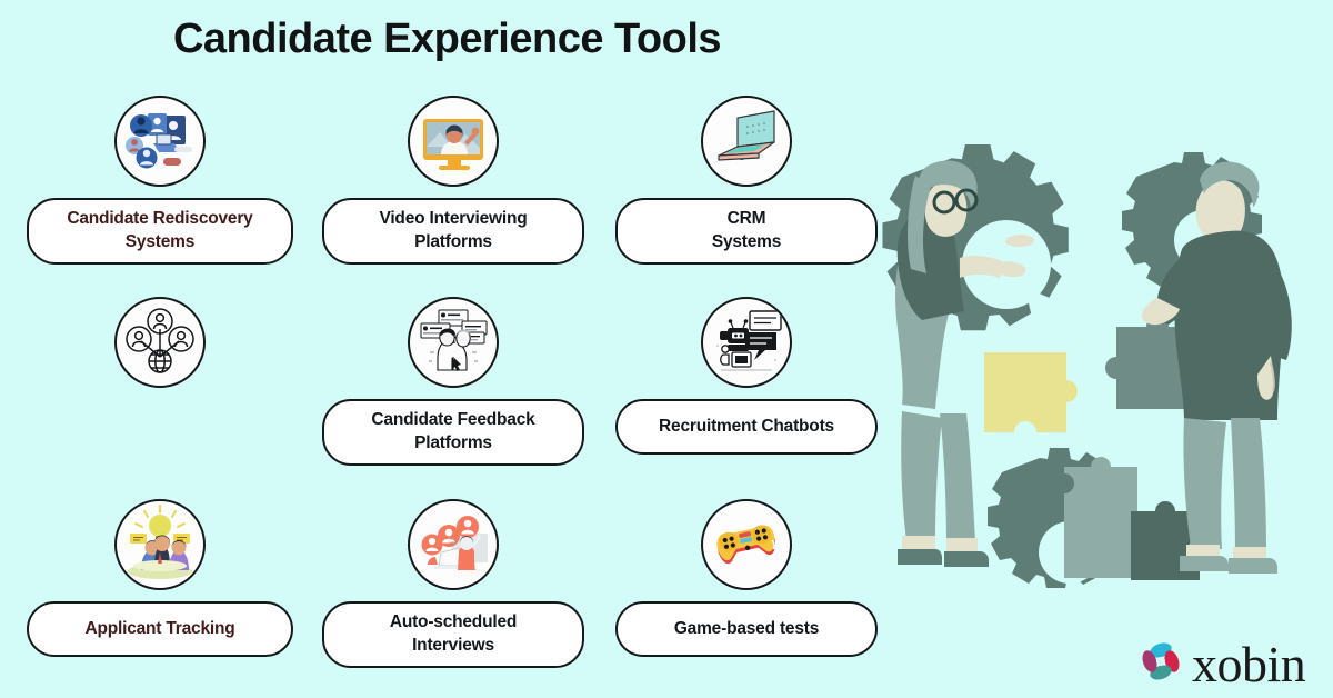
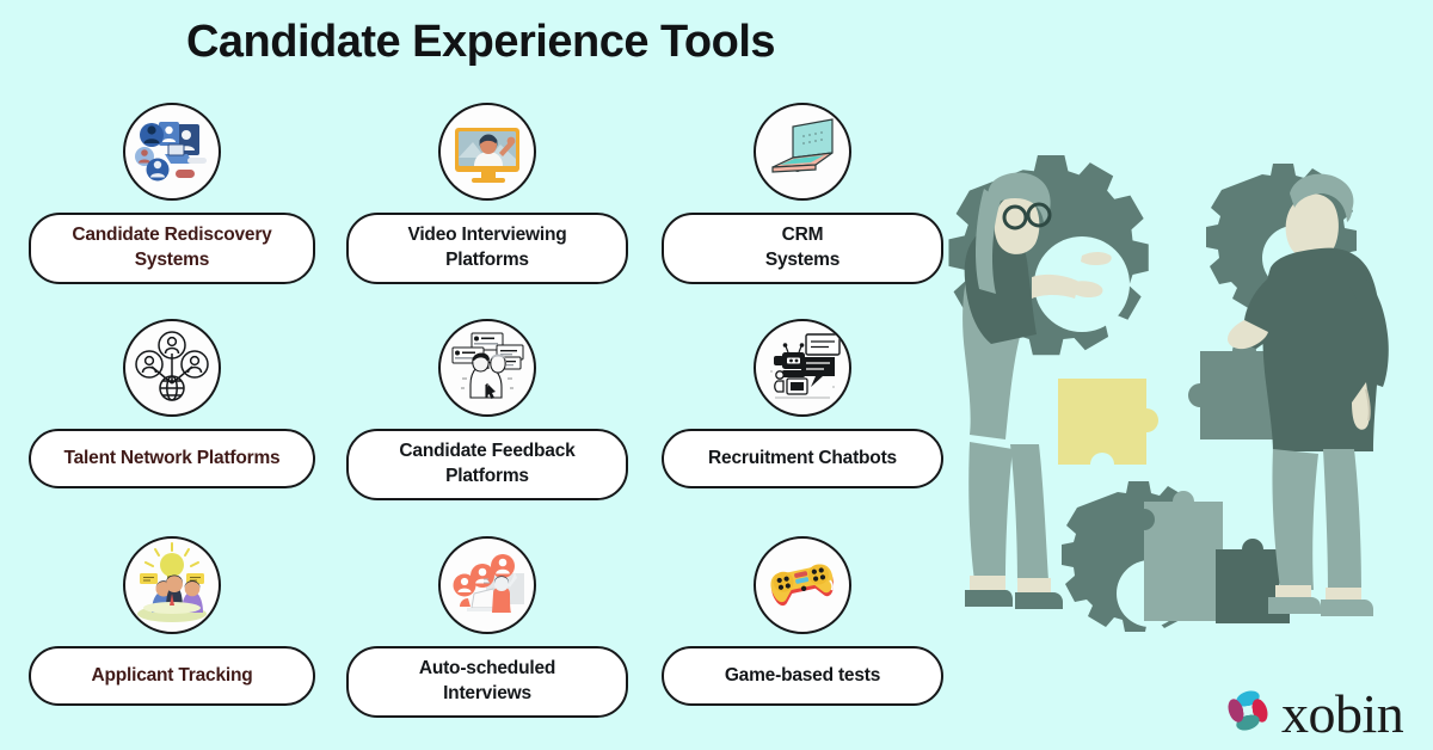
  Candidate Experience Tools
  Candidate Rediscovery
  Systems
  Video Interviewing
  Platforms
  CRM
  Systems
+ Talent Network Platforms
  Candidate Feedback
  Platforms
  Recruitment Chatbots
  Applicant Tracking
  Auto-scheduled
  Interviews
  Game-based tests
  xobin
